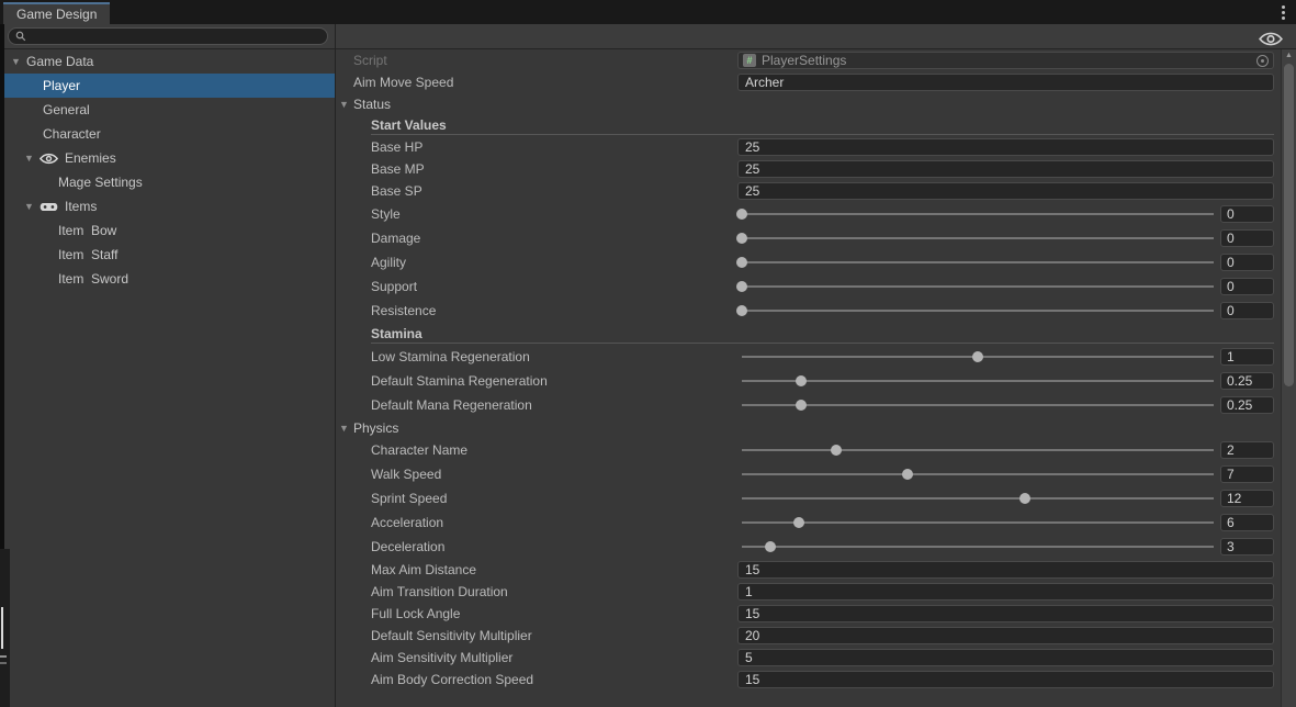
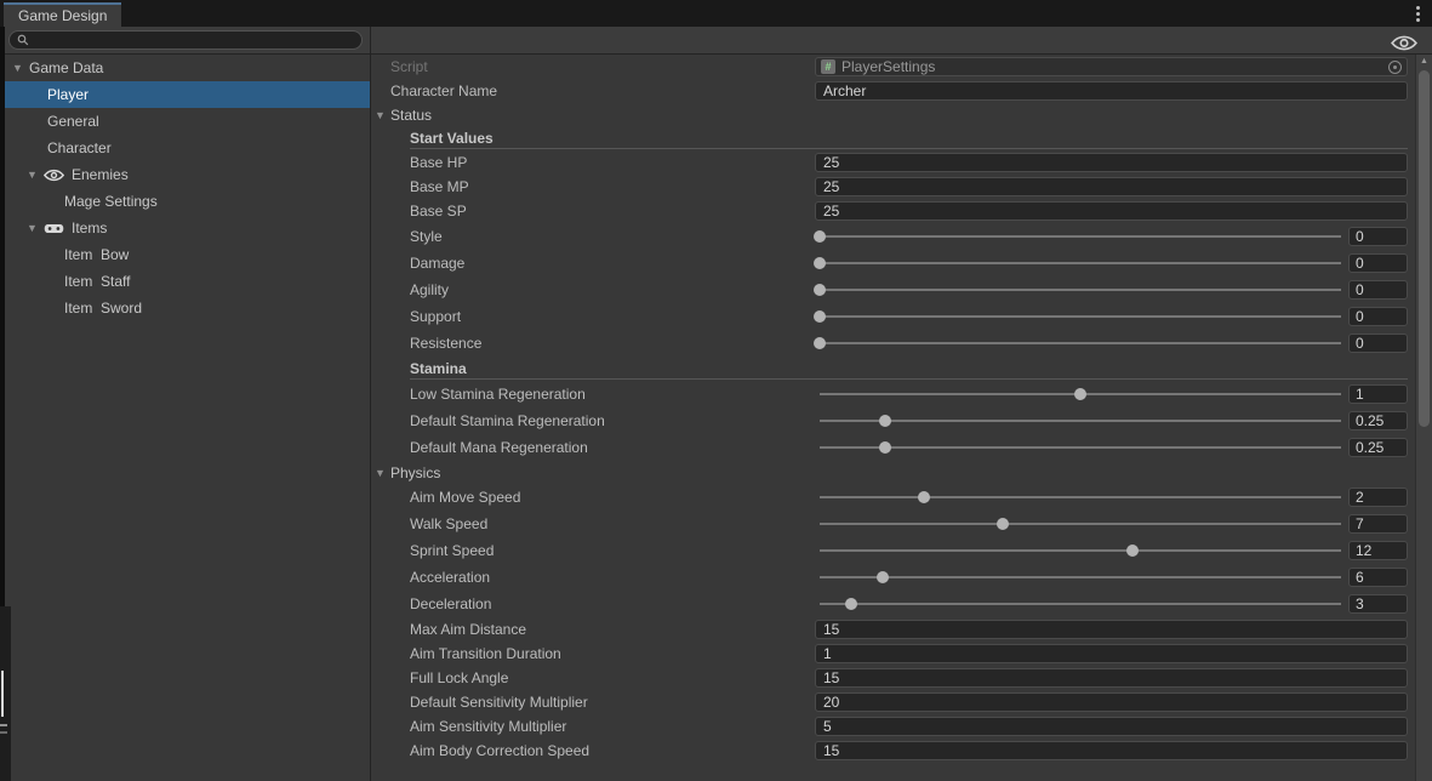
  Game Design
  ▼
  Game Data
  Player
  General
  Character
  ▼
  Enemies
  Mage Settings
  ▼
  Items
  Item Bow
  Item Staff
  Item Sword
  Script
  #
  PlayerSettings
- Aim Move Speed
+ Character Name
  Archer
  ▼
  Status
  Start Values
  Base HP
  25
  Base MP
  25
  Base SP
  25
  Style
  0
  Damage
  0
  Agility
  0
  Support
  0
  Resistence
  0
  Stamina
  Low Stamina Regeneration
  1
  Default Stamina Regeneration
  0.25
  Default Mana Regeneration
  0.25
  ▼
  Physics
- Character Name
+ Aim Move Speed
  2
  Walk Speed
  7
  Sprint Speed
  12
  Acceleration
  6
  Deceleration
  3
  Max Aim Distance
  15
  Aim Transition Duration
  1
  Full Lock Angle
  15
  Default Sensitivity Multiplier
  20
  Aim Sensitivity Multiplier
  5
  Aim Body Correction Speed
  15
